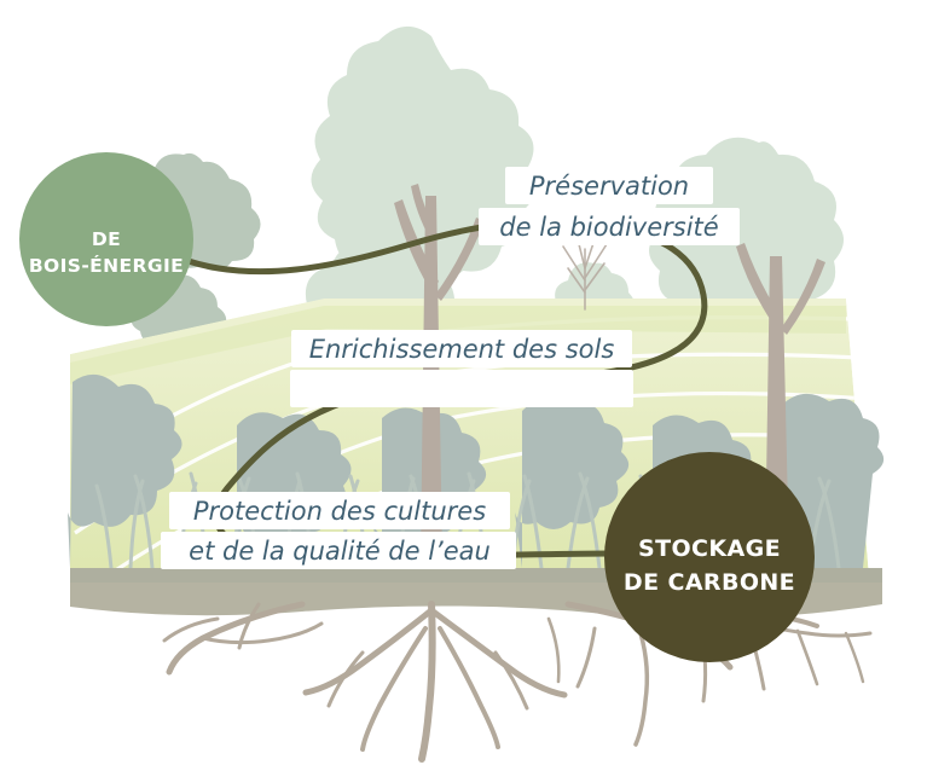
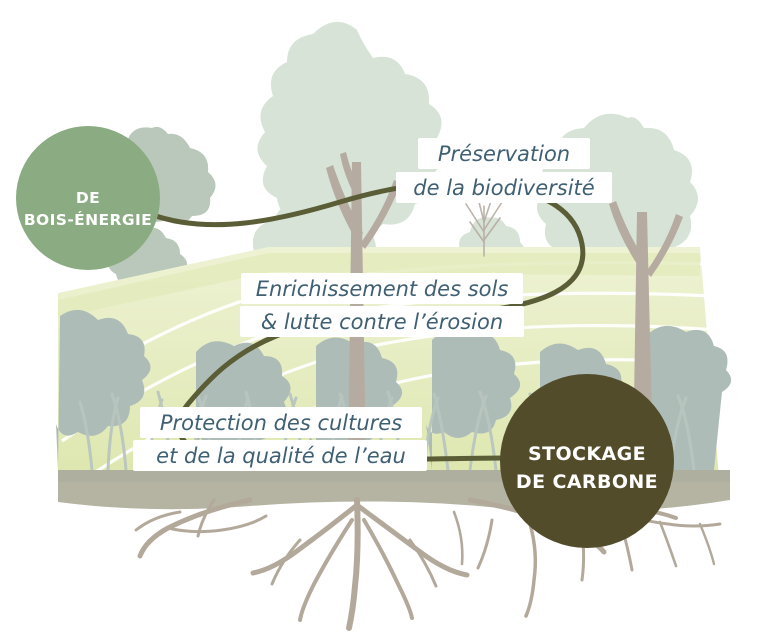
  Préservation
  de la biodiversité
  Enrichissement des sols
+ & lutte contre l’érosion
  Protection des cultures
  et de la qualité de l’eau
  DE
  BOIS-ÉNERGIE
  STOCKAGE
  DE CARBONE
